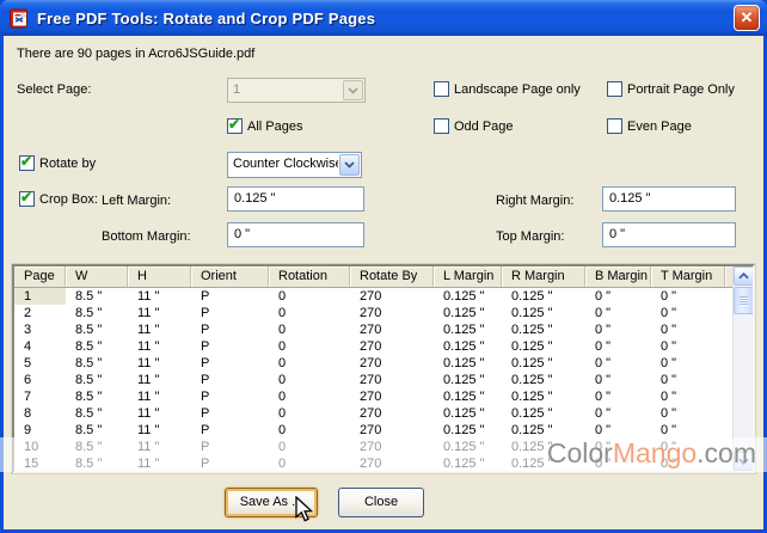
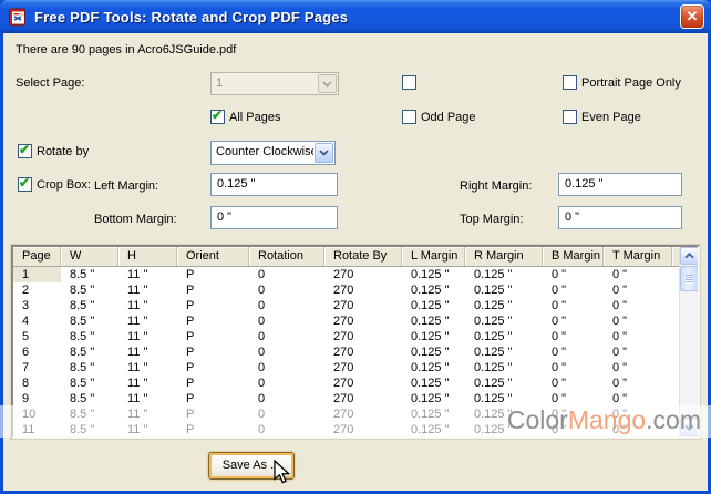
  Free PDF Tools: Rotate and Crop PDF Pages
  There are 90 pages in Acro6JSGuide.pdf
  Select Page:
  1
- Landscape Page only
  Portrait Page Only
  All Pages
  Odd Page
  Even Page
  Rotate by
  Counter Clockwis
  Crop Box:
  Left Margin:
  0.125 "
  Right Margin:
  0.125 "
  Bottom Margin:
  0 "
  Top Margin:
  0 "
  Page
  W
  H
  Orient
  Rotation
  Rotate By
  L Margin
  R Margin
  B Margin
  T Margin
  1
  8.5 "
  11 "
  P
  0
  270
  0.125 "
  0.125 "
  0 "
  0 "
  2
  8.5 "
  11 "
  P
  0
  270
  0.125 "
  0.125 "
  0 "
  0 "
  3
  8.5 "
  11 "
  P
  0
  270
  0.125 "
  0.125 "
  0 "
  0 "
  4
  8.5 "
  11 "
  P
  0
  270
  0.125 "
  0.125 "
  0 "
  0 "
  5
  8.5 "
  11 "
  P
  0
  270
  0.125 "
  0.125 "
  0 "
  0 "
  6
  8.5 "
  11 "
  P
  0
  270
  0.125 "
  0.125 "
  0 "
  0 "
  7
  8.5 "
  11 "
  P
  0
  270
  0.125 "
  0.125 "
  0 "
  0 "
  8
  8.5 "
  11 "
  P
  0
  270
  0.125 "
  0.125 "
  0 "
  0 "
  9
  8.5 "
  11 "
  P
  0
  270
  0.125 "
  0.125 "
  0 "
  0 "
  10
  8.5 "
  11 "
  P
  0
  270
  0.125 "
  0.125 "
  0 "
  0 "
- 15
+ 11
  8.5 "
  11 "
  P
  0
  270
  0.125 "
  0.125 "
  0 "
  0 "
  ColorMango.com
  Save As .
- Close
